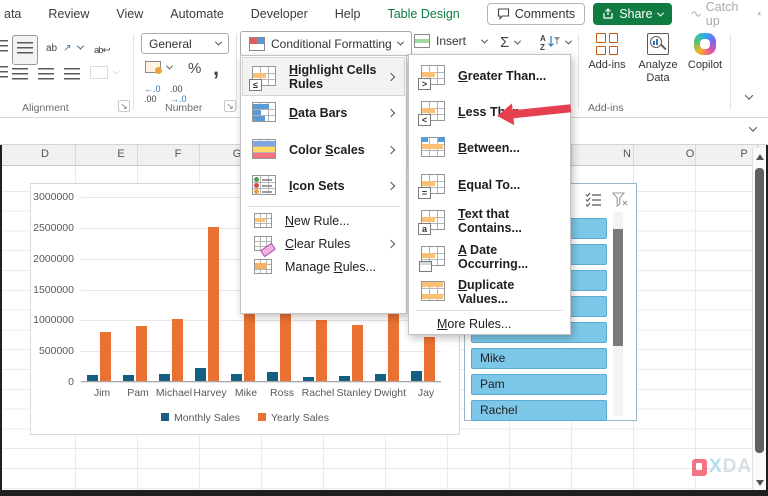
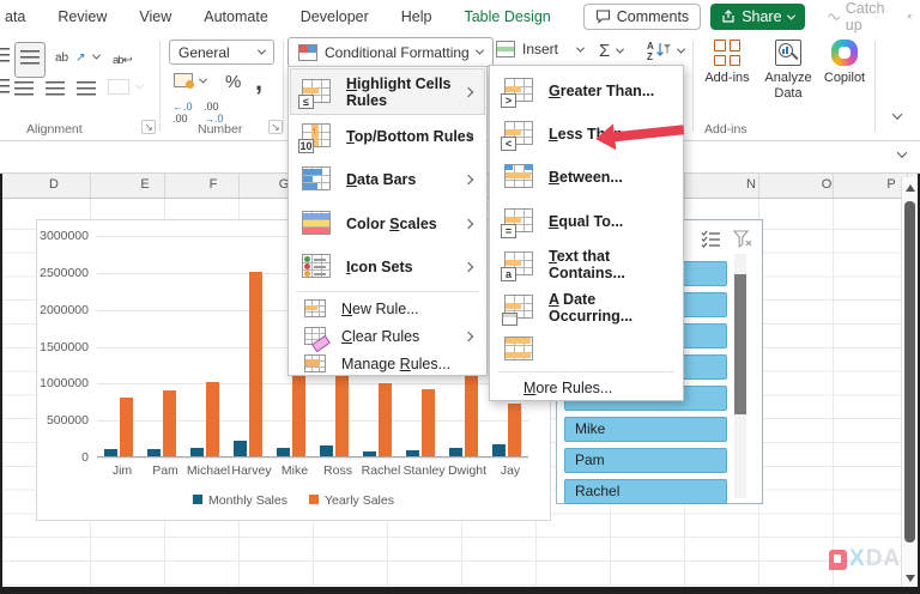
  ata
  Review
  View
  Automate
  Developer
  Help
  Table Design
  Comments
  Share
  Catch up
  Alignment
  General
  Number
  Conditional Formatting
  Insert
  A
  Z
  Add-ins
  Analyze Data
  Copilot
  Add-ins
  D
  E
  F
  G
  N
  O
  P
  0
  500000
  1000000
  1500000
  2000000
  2500000
  3000000
  Jim
  Pam
  Michael
  Harvey
  Mike
  Ross
  Rachel
  Stanley
  Dwight
  Jay
  Monthly Sales
  Yearly Sales
  Mike
  Pam
  Rachel
  ≤
  Highlight Cells Rules
+ ↑
+ 10
+ Top/Bottom Rules
  Data Bars
  Color Scales
  Icon Sets
  New Rule...
  Clear Rules
  Manage Rules...
  >
  Greater Than...
  <
  Between...
  =
  Equal To...
  a
  Text that Contains...
  A Date Occurring...
- Duplicate Values...
  More Rules...
  XDA
